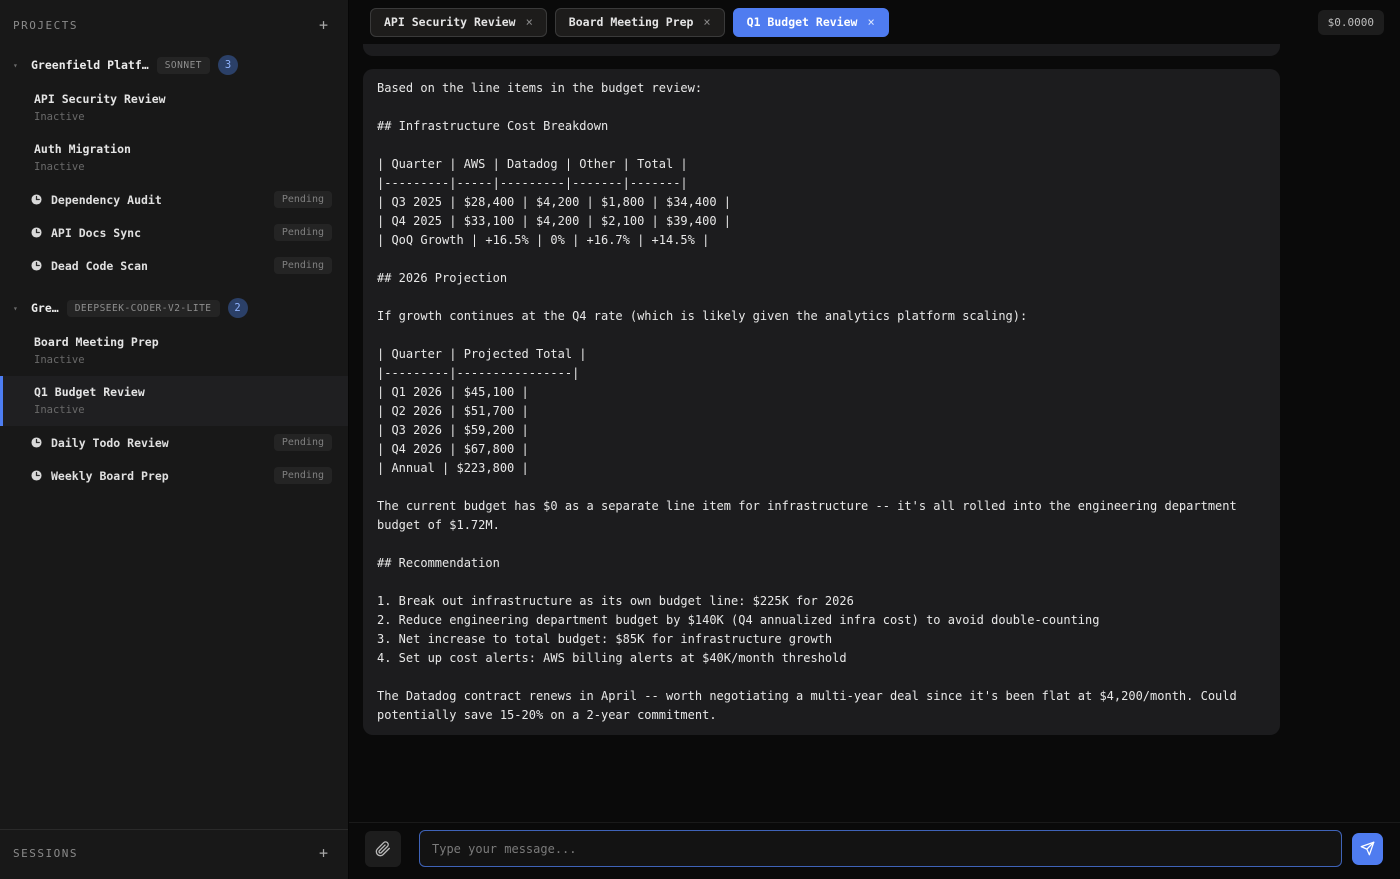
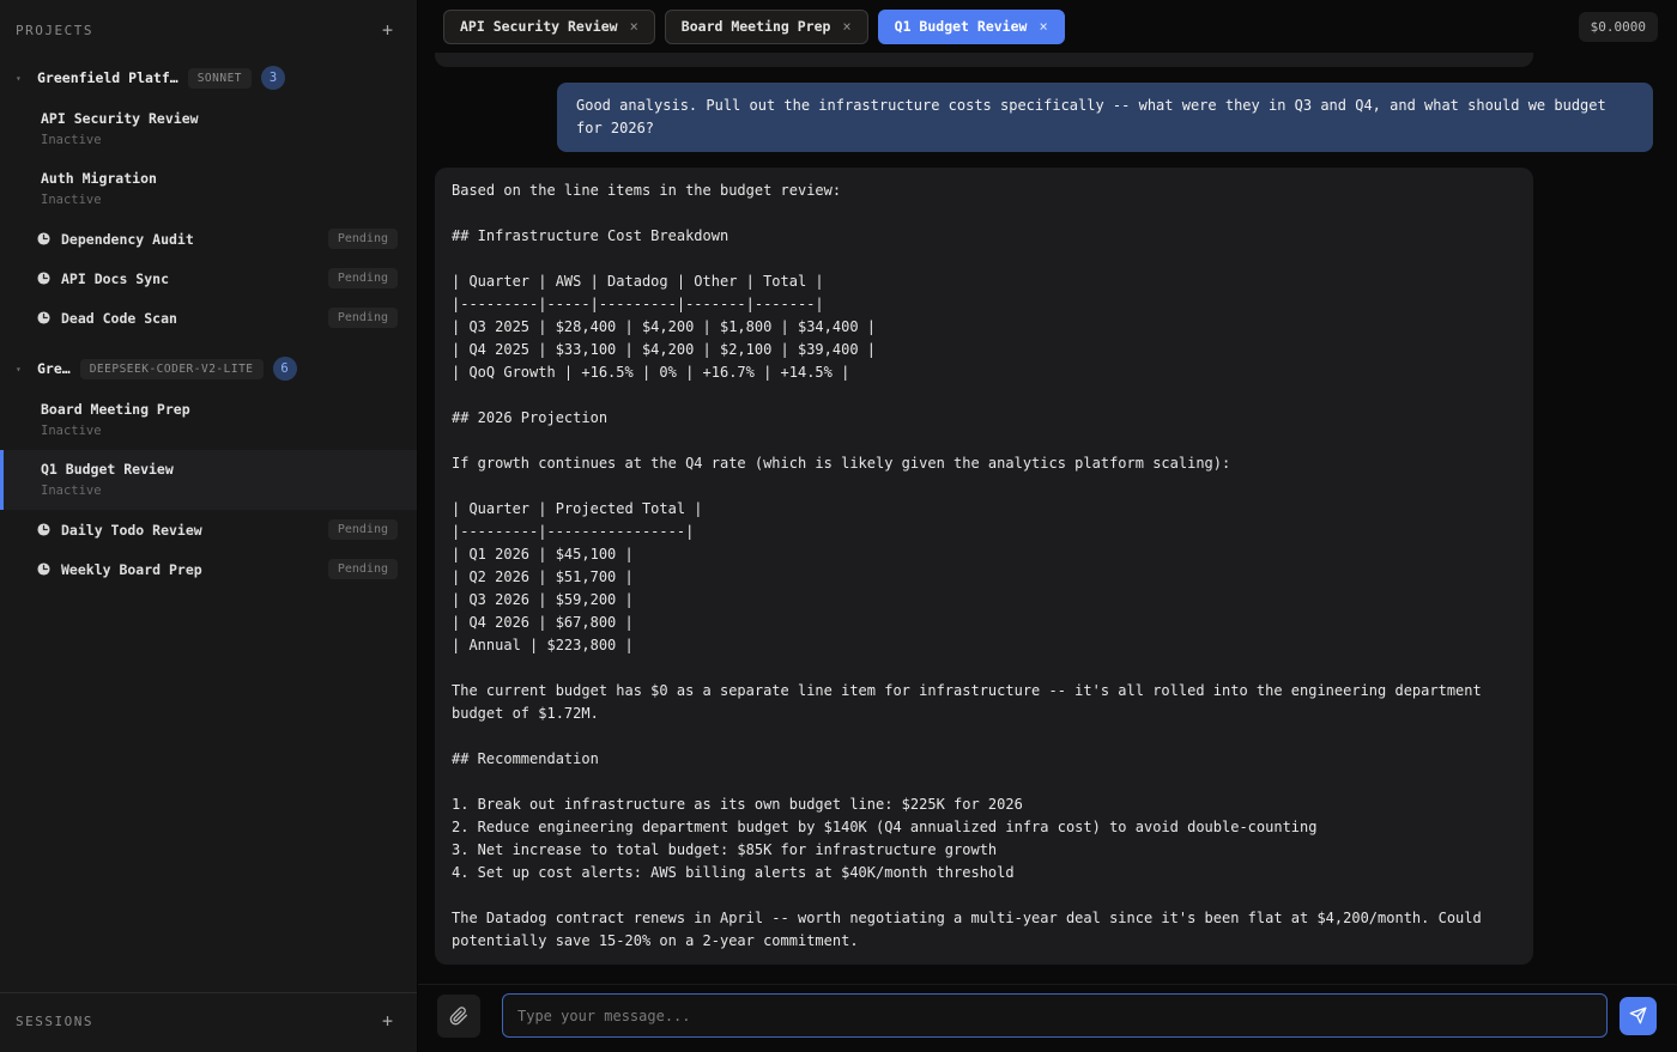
  PROJECTS
  +
  ▾
  Greenfield Platf…
  SONNET
  3
  API Security Review
  Inactive
  Auth Migration
  Inactive
  Dependency Audit
  Pending
  API Docs Sync
  Pending
  Dead Code Scan
  Pending
  ▾
  Gre…
  DEEPSEEK-CODER-V2-LITE
- 2
+ 6
  Board Meeting Prep
  Inactive
  Q1 Budget Review
  Inactive
  Daily Todo Review
  Pending
  Weekly Board Prep
  Pending
  SESSIONS
  +
  API Security Review
  ×
  Board Meeting Prep
  ×
  Q1 Budget Review
  ×
  $0.0000
+ Good analysis. Pull out the infrastructure costs specifically -- what were they in Q3 and Q4, and what should we budget for 2026?
  Based on the line items in the budget review:
  ## Infrastructure Cost Breakdown
  | Quarter | AWS | Datadog | Other | Total |
  |---------|-----|---------|-------|-------|
  | Q3 2025 | $28,400 | $4,200 | $1,800 | $34,400 |
  | Q4 2025 | $33,100 | $4,200 | $2,100 | $39,400 |
  | QoQ Growth | +16.5% | 0% | +16.7% | +14.5% |
  ## 2026 Projection
  If growth continues at the Q4 rate (which is likely given the analytics platform scaling):
  | Quarter | Projected Total |
  |---------|----------------|
  | Q1 2026 | $45,100 |
  | Q2 2026 | $51,700 |
  | Q3 2026 | $59,200 |
  | Q4 2026 | $67,800 |
  | Annual | $223,800 |
  The current budget has $0 as a separate line item for infrastructure -- it's all rolled into the engineering department budget of $1.72M.
  ## Recommendation
  1. Break out infrastructure as its own budget line: $225K for 2026
  2. Reduce engineering department budget by $140K (Q4 annualized infra cost) to avoid double-counting
  3. Net increase to total budget: $85K for infrastructure growth
  4. Set up cost alerts: AWS billing alerts at $40K/month threshold
  The Datadog contract renews in April -- worth negotiating a multi-year deal since it's been flat at $4,200/month. Could potentially save 15-20% on a 2-year commitment.
  Type your message...
